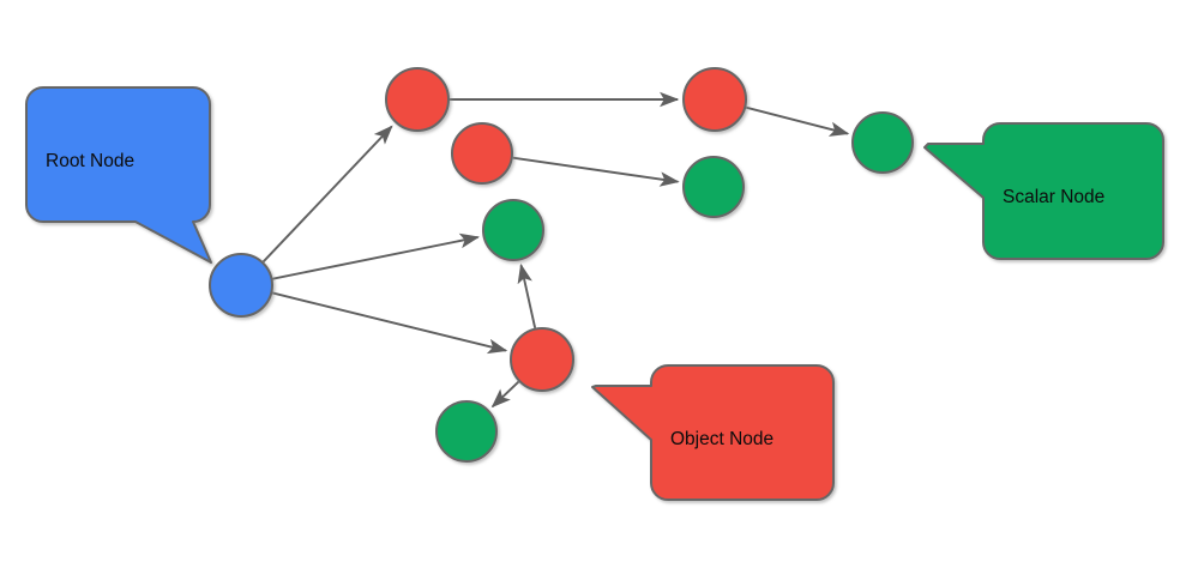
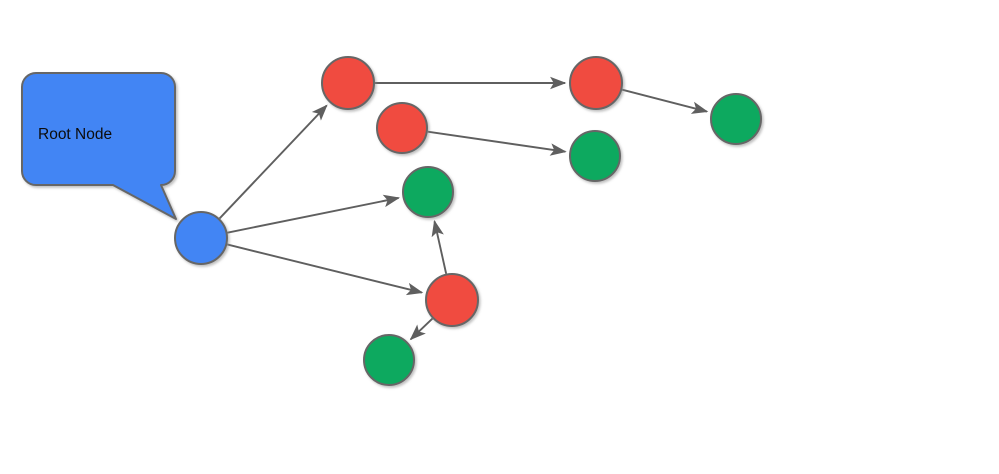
  Root Node
- Scalar Node
- Object Node
